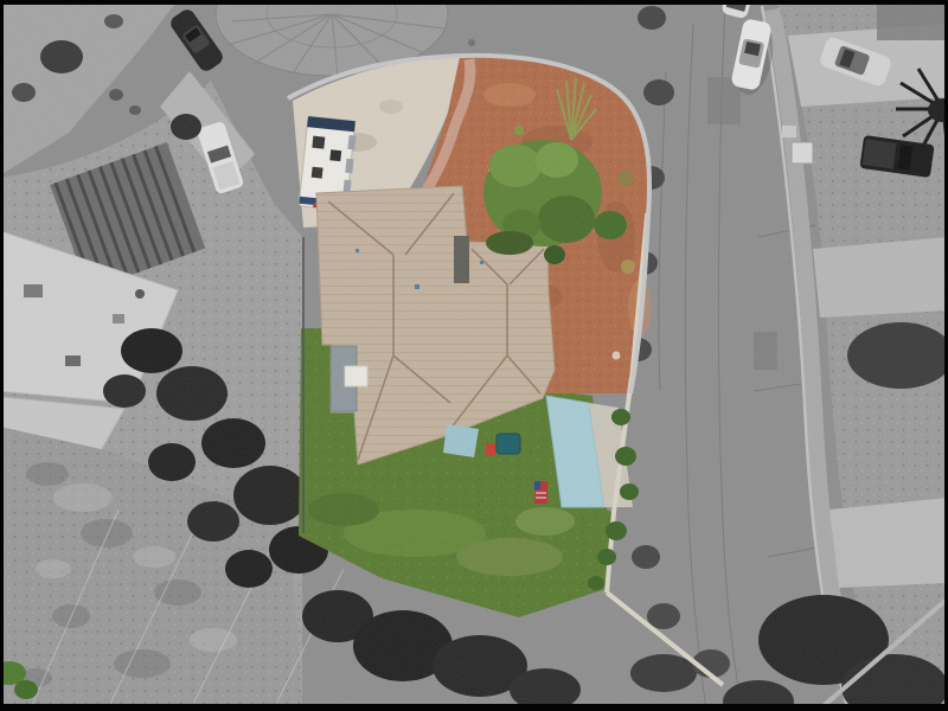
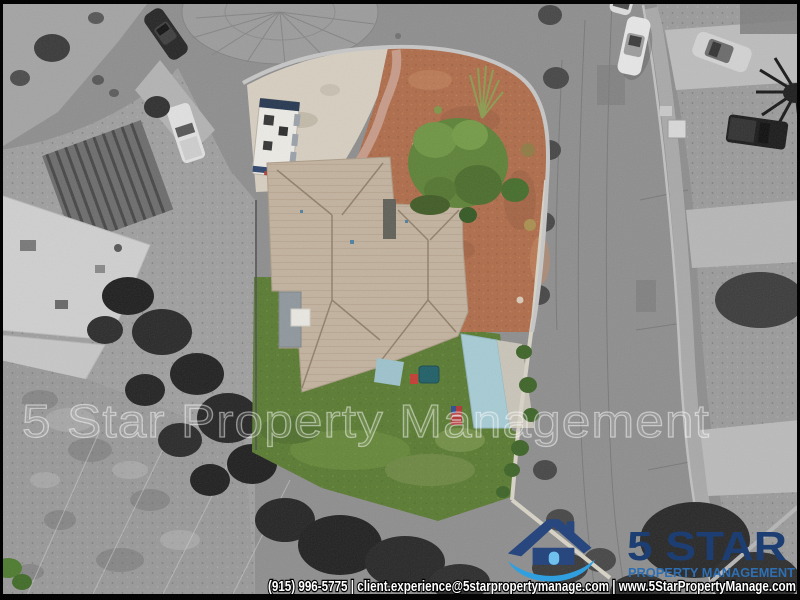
+ 5 Star Property Management
+ 5 STAR
+ PROPERTY MANAGEMENT
+ (915) 996-5775 | client.experience@5starpropertymanage.com | www.5StarPropertyManage.com
